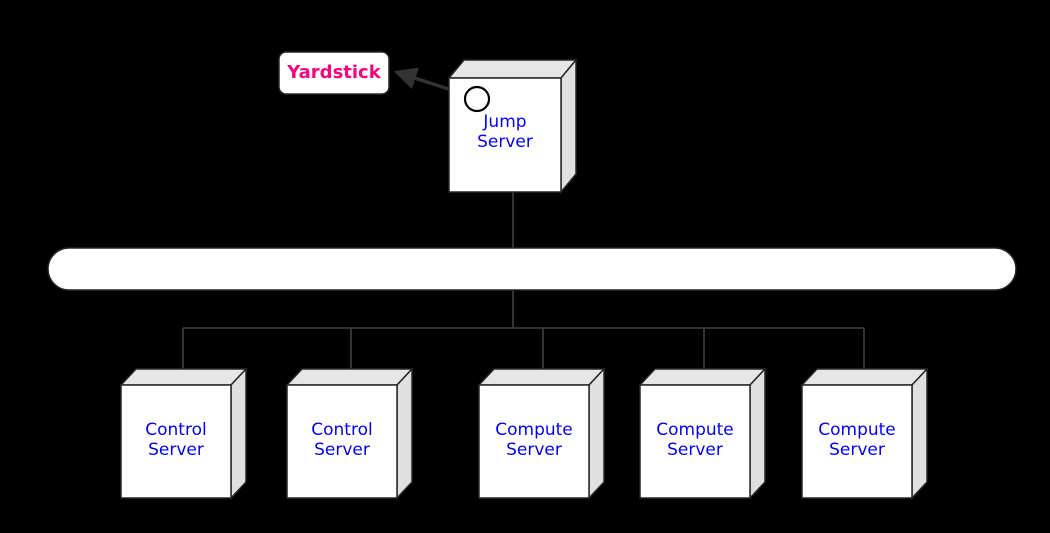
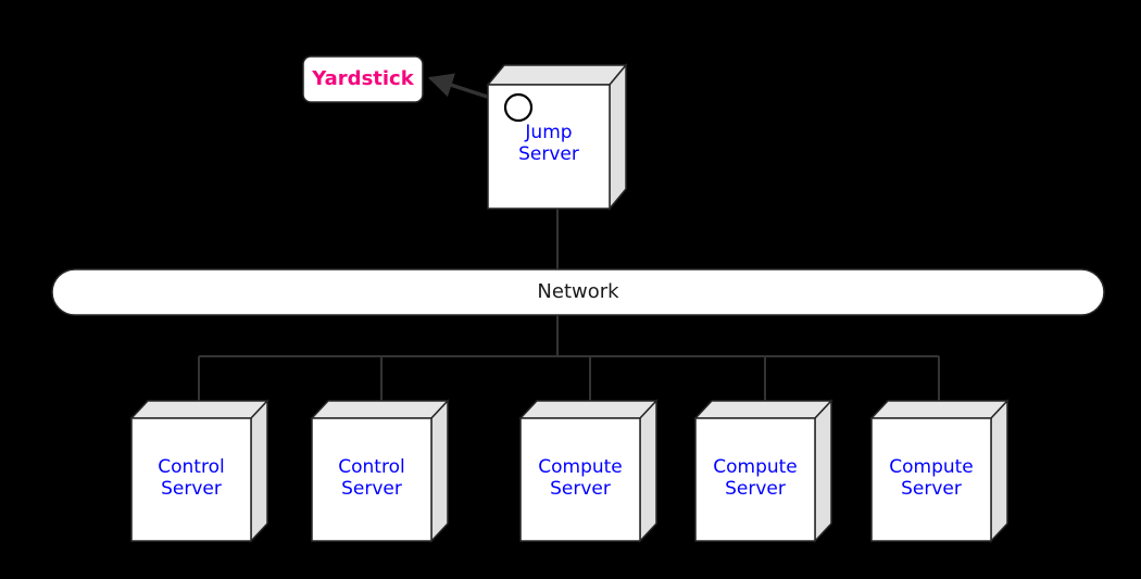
  Yardstick
  Jump
  Server
+ Network
  Control
  Server
  Control
  Server
  Compute
  Server
  Compute
  Server
  Compute
  Server
